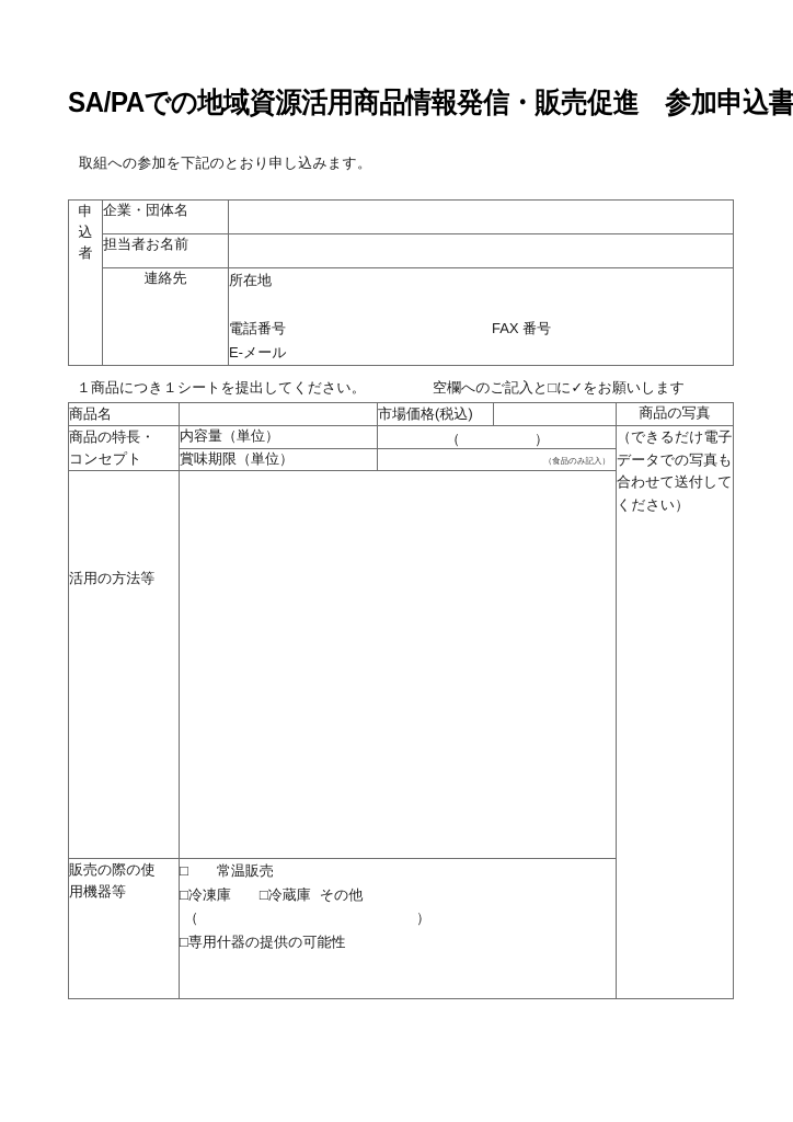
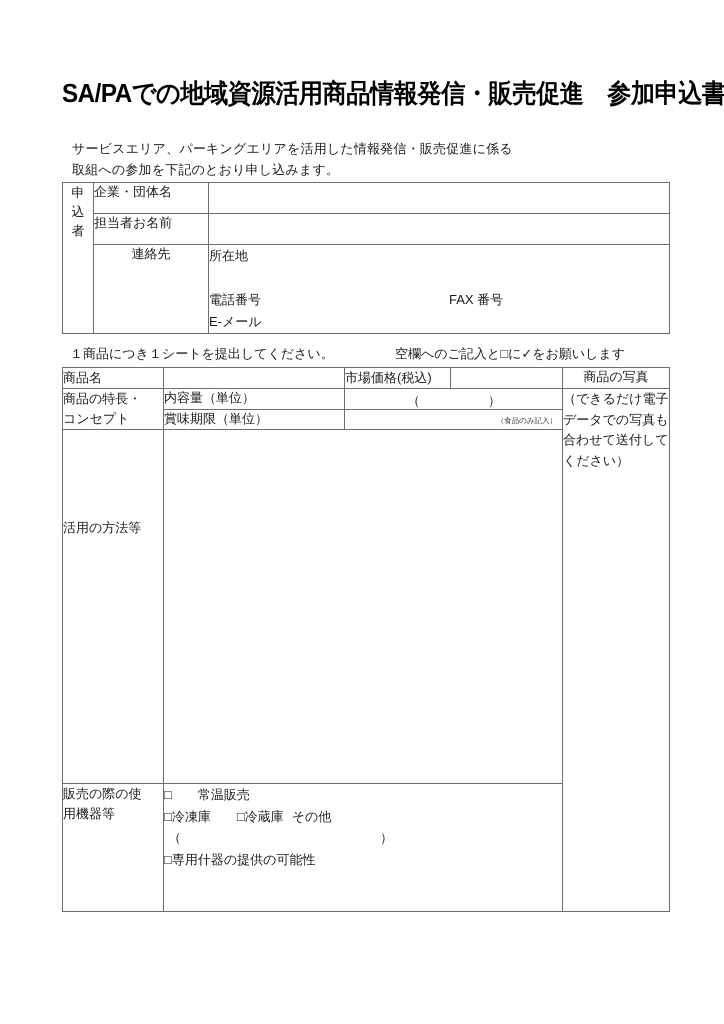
  SA/PAでの地域資源活用商品情報発信・販売促進 参加申込書
+ サービスエリア、パーキングエリアを活用した情報発信・販売促進に係る
  取組への参加を下記のとおり申し込みます。
  申 込 者	企業・団体名
  担当者お名前
  連絡先	所在地 電話番号 FAX 番号 E-メール
  １商品につき１シートを提出してください。
  空欄へのご記入と□に✓をお願いします
  商品名		市場価格(税込)		商品の写真
  商品の特長・ コンセプト	内容量（単位）	（ ）	（できるだけ電子データでの写真も合わせて送付してください）
  賞味期限（単位）	（食品のみ記入）
  活用の方法等
  販売の際の使 用機器等	□ 常温販売 □冷凍庫 □冷蔵庫 その他 （ ） □専用什器の提供の可能性
